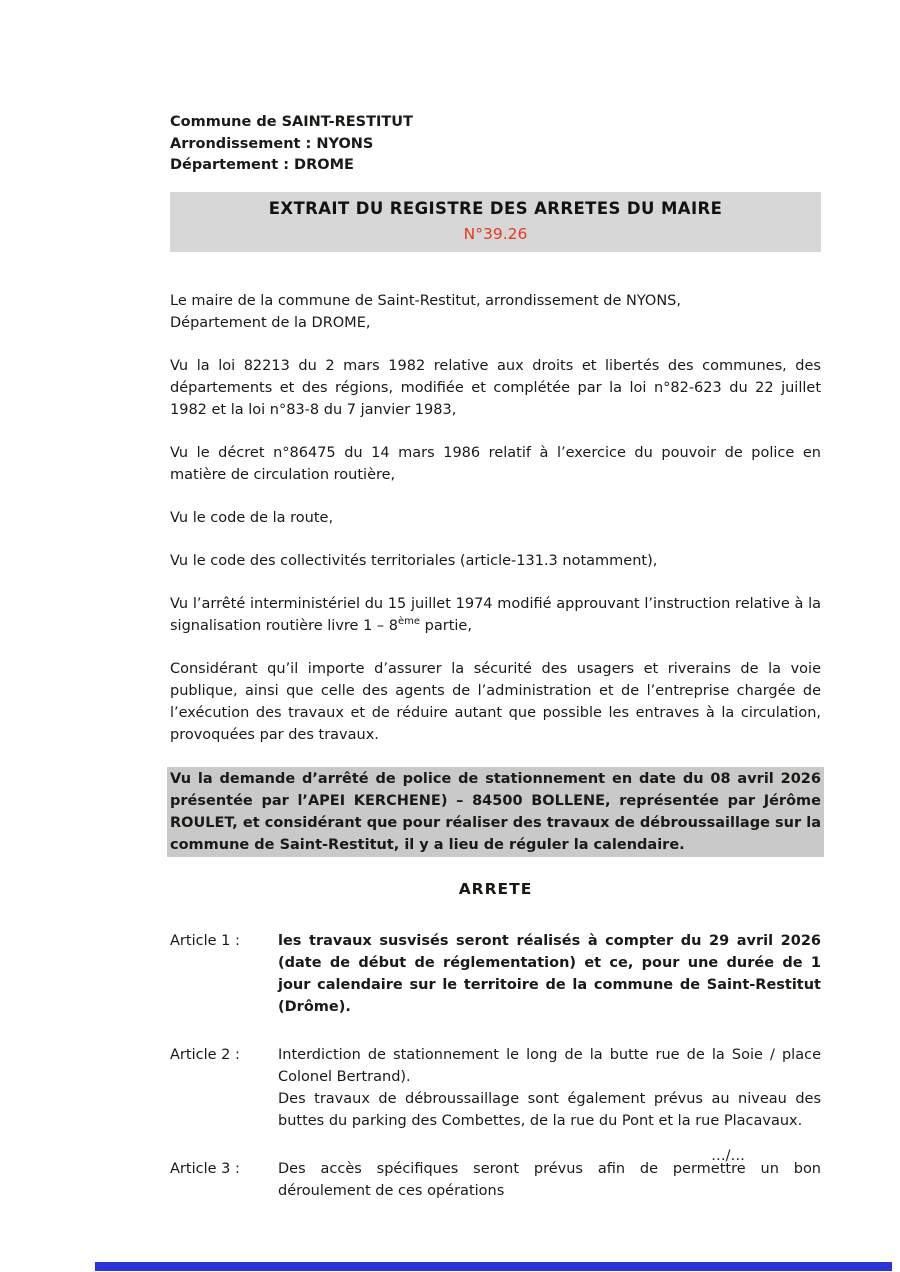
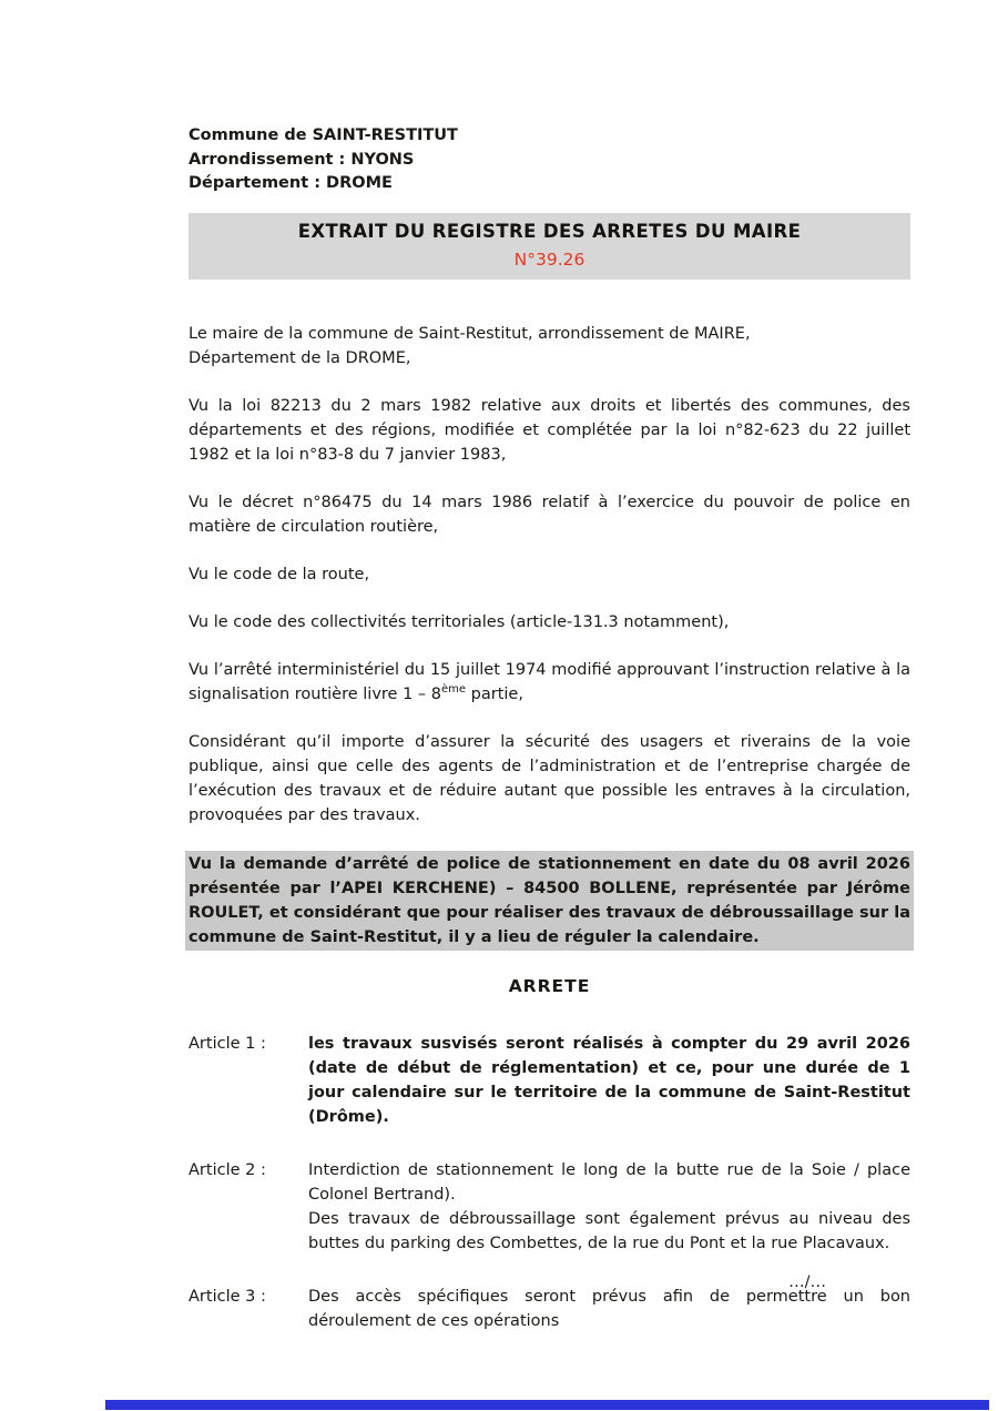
  Commune de SAINT-RESTITUT
  Arrondissement : NYONS
  Département : DROME
  EXTRAIT DU REGISTRE DES ARRETES DU MAIRE
  N°39.26
- Le maire de la commune de Saint-Restitut, arrondissement de NYONS,
+ Le maire de la commune de Saint-Restitut, arrondissement de MAIRE,
  Département de la DROME,
  Vu la loi 82213 du 2 mars 1982 relative aux droits et libertés des communes, des départements et des régions, modifiée et complétée par la loi n°82-623 du 22 juillet 1982 et la loi n°83-8 du 7 janvier 1983,
  Vu le décret n°86475 du 14 mars 1986 relatif à l’exercice du pouvoir de police en matière de circulation routière,
  Vu le code de la route,
  Vu le code des collectivités territoriales (article-131.3 notamment),
  Vu l’arrêté interministériel du 15 juillet 1974 modifié approuvant l’instruction relative à la signalisation routière livre 1 – 8ème partie,
  Considérant qu’il importe d’assurer la sécurité des usagers et riverains de la voie publique, ainsi que celle des agents de l’administration et de l’entreprise chargée de l’exécution des travaux et de réduire autant que possible les entraves à la circulation, provoquées par des travaux.
  Vu la demande d’arrêté de police de stationnement en date du 08 avril 2026 présentée par l’APEI KERCHENE) – 84500 BOLLENE, représentée par Jérôme ROULET, et considérant que pour réaliser des travaux de débroussaillage sur la commune de Saint-Restitut, il y a lieu de réguler la calendaire.
  ARRETE
  Article 1 :
  les travaux susvisés seront réalisés à compter du 29 avril 2026 (date de début de réglementation) et ce, pour une durée de 1 jour calendaire sur le territoire de la commune de Saint-Restitut (Drôme).
  Article 2 :
  Interdiction de stationnement le long de la butte rue de la Soie / place Colonel Bertrand).
  Des travaux de débroussaillage sont également prévus au niveau des buttes du parking des Combettes, de la rue du Pont et la rue Placavaux.
  Article 3 :
  Des accès spécifiques seront prévus afin de permettre un bon déroulement de ces opérations
  …/…
